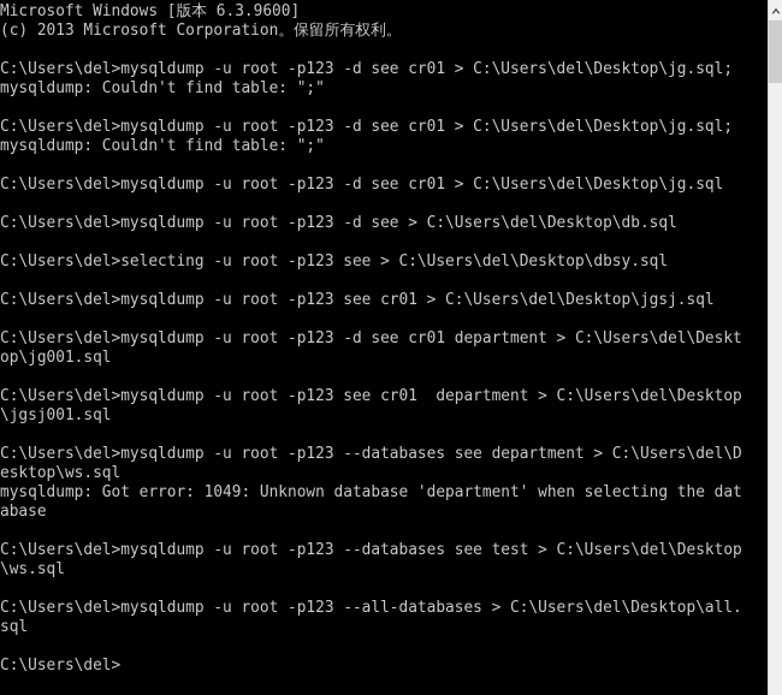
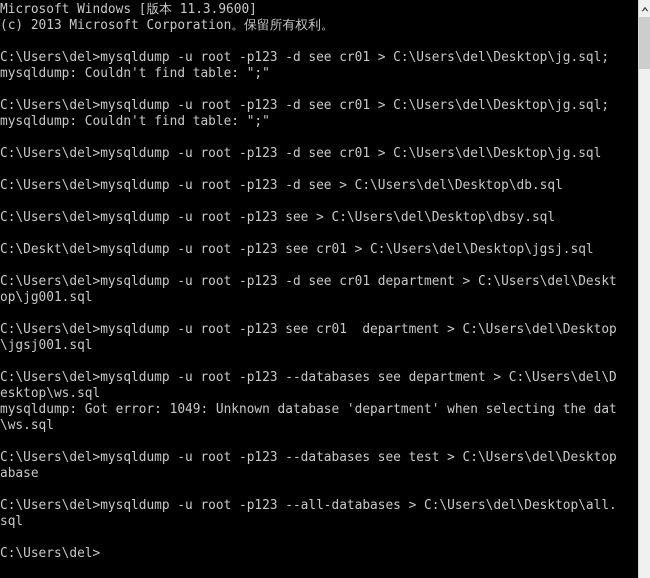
- Microsoft Windows [版本 6.3.9600]
+ Microsoft Windows [版本 11.3.9600]
  (c) 2013 Microsoft Corporation。保留所有权利。
  C:\Users\del>mysqldump -u root -p123 -d see cr01 > C:\Users\del\Desktop\jg.sql;
  mysqldump: Couldn't find table: ";"
  C:\Users\del>mysqldump -u root -p123 -d see cr01 > C:\Users\del\Desktop\jg.sql;
  mysqldump: Couldn't find table: ";"
  C:\Users\del>mysqldump -u root -p123 -d see cr01 > C:\Users\del\Desktop\jg.sql
  C:\Users\del>mysqldump -u root -p123 -d see > C:\Users\del\Desktop\db.sql
- C:\Users\del>selecting -u root -p123 see > C:\Users\del\Desktop\dbsy.sql
+ C:\Users\del>mysqldump -u root -p123 see > C:\Users\del\Desktop\dbsy.sql
- C:\Users\del>mysqldump -u root -p123 see cr01 > C:\Users\del\Desktop\jgsj.sql
+ C:\Deskt\del>mysqldump -u root -p123 see cr01 > C:\Users\del\Desktop\jgsj.sql
  C:\Users\del>mysqldump -u root -p123 -d see cr01 department > C:\Users\del\Deskt
  op\jg001.sql
  C:\Users\del>mysqldump -u root -p123 see cr01 department > C:\Users\del\Desktop
  \jgsj001.sql
  C:\Users\del>mysqldump -u root -p123 --databases see department > C:\Users\del\D
  esktop\ws.sql
  mysqldump: Got error: 1049: Unknown database 'department' when selecting the dat
- abase
+ \ws.sql
  C:\Users\del>mysqldump -u root -p123 --databases see test > C:\Users\del\Desktop
- \ws.sql
+ abase
  C:\Users\del>mysqldump -u root -p123 --all-databases > C:\Users\del\Desktop\all.
  sql
  C:\Users\del>
